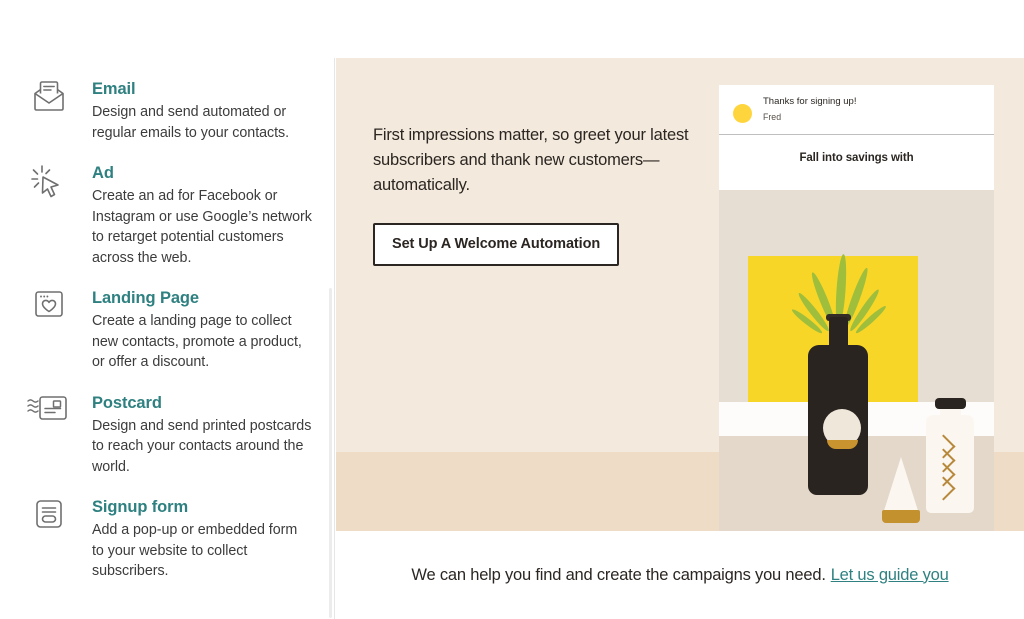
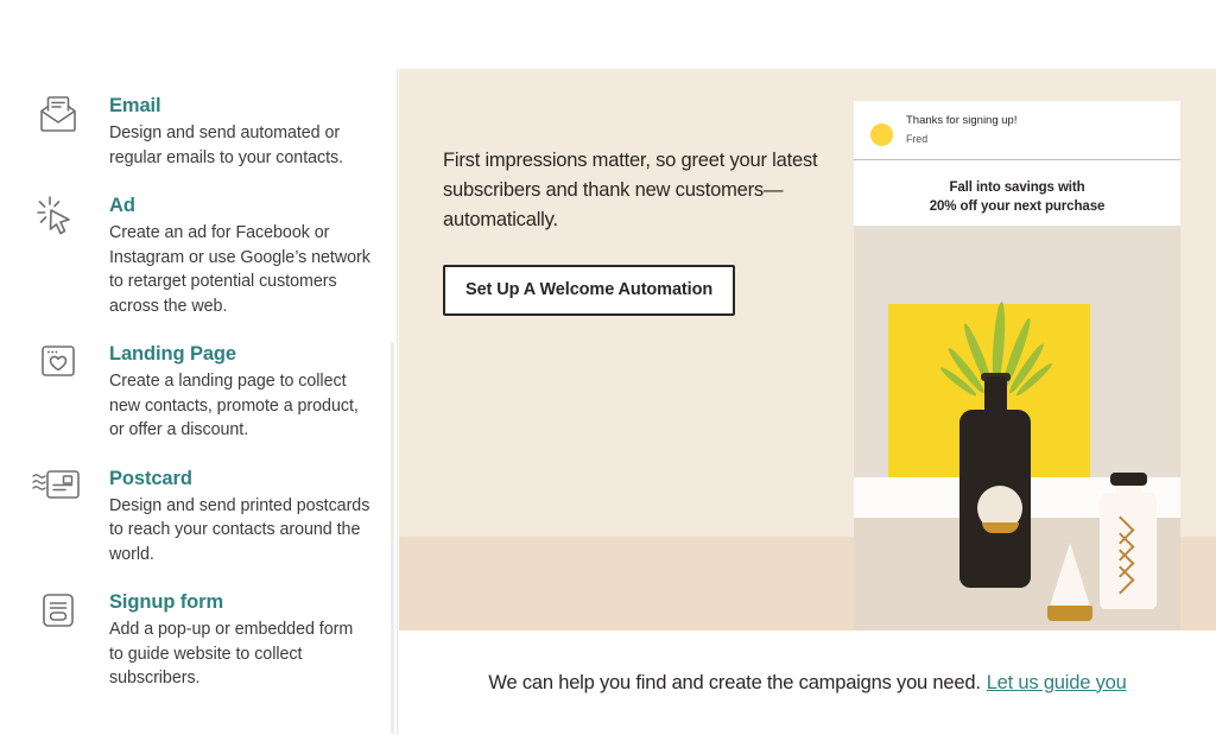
  Email
  Design and send automated or regular emails to your contacts.
  Ad
  Create an ad for Facebook or Instagram or use Google’s network to retarget potential customers across the web.
  Landing Page
  Create a landing page to collect new contacts, promote a product, or offer a discount.
  Postcard
  Design and send printed postcards to reach your contacts around the world.
  Signup form
- Add a pop-up or embedded form to your website to collect subscribers.
+ Add a pop-up or embedded form to guide website to collect subscribers.
  First impressions matter, so greet your latest subscribers and thank new customers—automatically.
  Set Up A Welcome Automation
  Thanks for signing up!
  Fred
  Fall into savings with
+ 20% off your next purchase
  We can help you find and create the campaigns you need.
  Let us guide you
